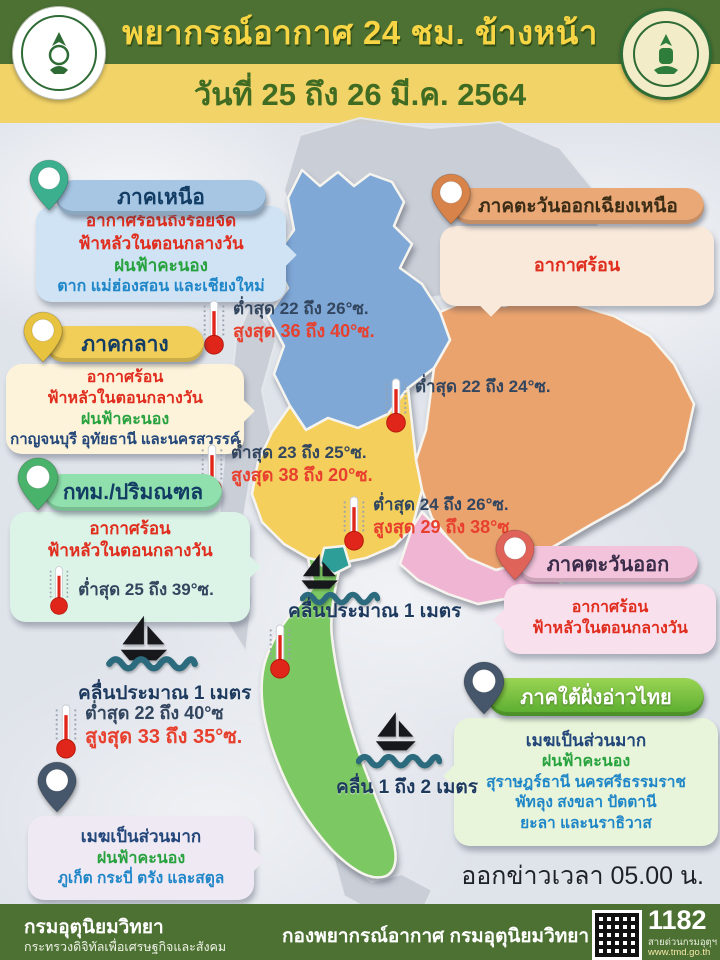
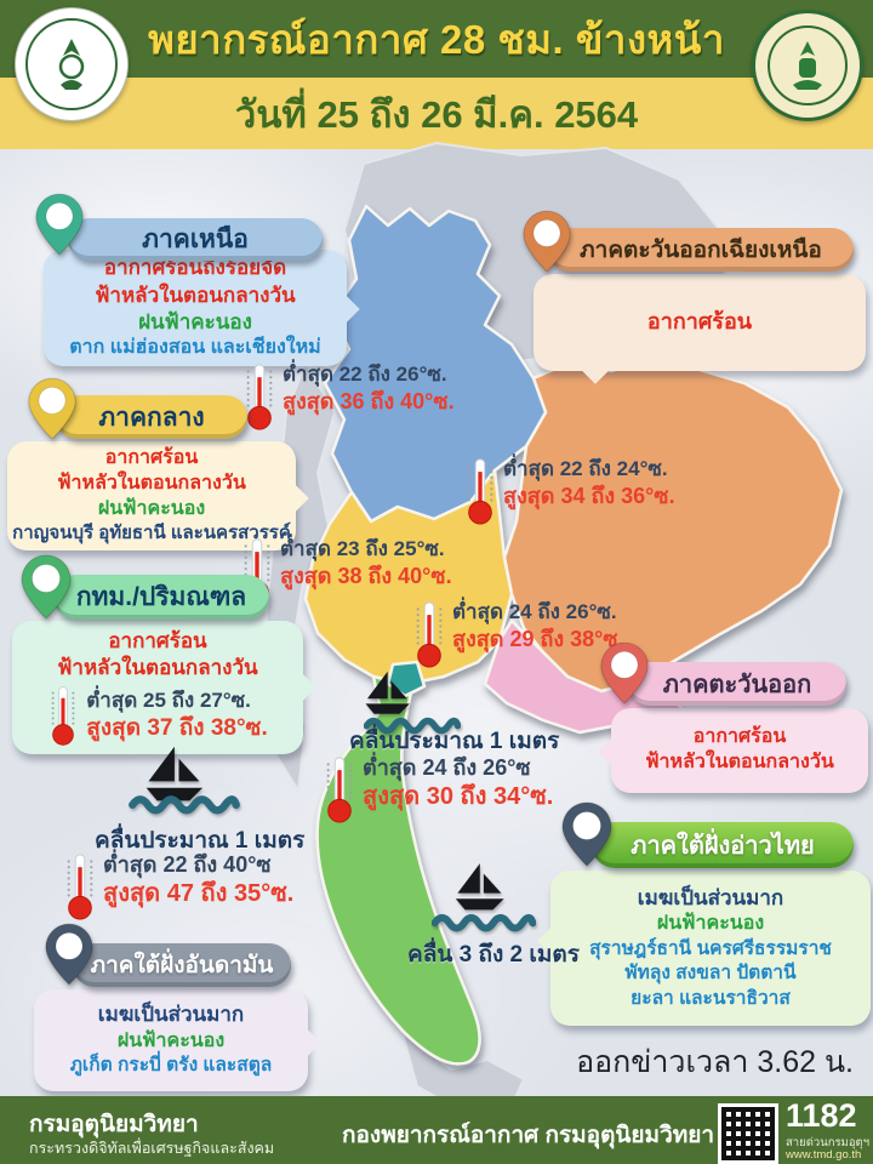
- พยากรณ์อากาศ 24 ชม. ข้างหน้า
+ พยากรณ์อากาศ 28 ชม. ข้างหน้า
  วันที่ 25 ถึง 26 มี.ค. 2564
  ภาคเหนือ
  อากาศร้อนถึงร้อยจัด
  ฟ้าหลัวในตอนกลางวัน
  ฝนฟ้าคะนอง
  ตาก แม่ฮ่องสอน และเชียงใหม่
  ต่ำสุด 22 ถึง 26°ซ.
  สูงสุด 36 ถึง 40°ซ.
  ภาคตะวันออกเฉียงเหนือ
  อากาศร้อน
  ต่ำสุด 22 ถึง 24°ซ.
+ สูงสุด 34 ถึง 36°ซ.
  ภาคกลาง
  อากาศร้อน
  ฟ้าหลัวในตอนกลางวัน
  ฝนฟ้าคะนอง
  กาญจนบุรี อุทัยธานี และนครสวรรค์
  ต่ำสุด 23 ถึง 25°ซ.
- สูงสุด 38 ถึง 20°ซ.
+ สูงสุด 38 ถึง 40°ซ.
  กทม./ปริมณฑล
  อากาศร้อน
  ฟ้าหลัวในตอนกลางวัน
- ต่ำสุด 25 ถึง 39°ซ.
+ ต่ำสุด 25 ถึง 27°ซ.
+ สูงสุด 37 ถึง 38°ซ.
  ภาคตะวันออก
  อากาศร้อน
  ฟ้าหลัวในตอนกลางวัน
  ต่ำสุด 24 ถึง 26°ซ.
  สูงสุด 29 ถึง 38°ซ.
  คลื่นประมาณ 1 เมตร
+ ต่ำสุด 24 ถึง 26°ซ
+ สูงสุด 30 ถึง 34°ซ.
  คลื่นประมาณ 1 เมตร
  ต่ำสุด 22 ถึง 40°ซ
- สูงสุด 33 ถึง 35°ซ.
+ สูงสุด 47 ถึง 35°ซ.
  ภาคใต้ฝั่งอ่าวไทย
  เมฆเป็นส่วนมาก
  ฝนฟ้าคะนอง
  สุราษฎร์ธานี นครศรีธรรมราช
  พัทลุง สงขลา ปัตตานี
  ยะลา และนราธิวาส
- คลื่น 1 ถึง 2 เมตร
+ คลื่น 3 ถึง 2 เมตร
+ ภาคใต้ฝั่งอันดามัน
  เมฆเป็นส่วนมาก
  ฝนฟ้าคะนอง
  ภูเก็ต กระบี่ ตรัง และสตูล
- ออกข่าวเวลา 05.00 น.
+ ออกข่าวเวลา 3.62 น.
  กรมอุตุนิยมวิทยา
  กระทรวงดิจิทัลเพื่อเศรษฐกิจและสังคม
  กองพยากรณ์อากาศ กรมอุตุนิยมวิทยา
  1182
  สายด่วนกรมอุตุฯ
  www.tmd.go.th
